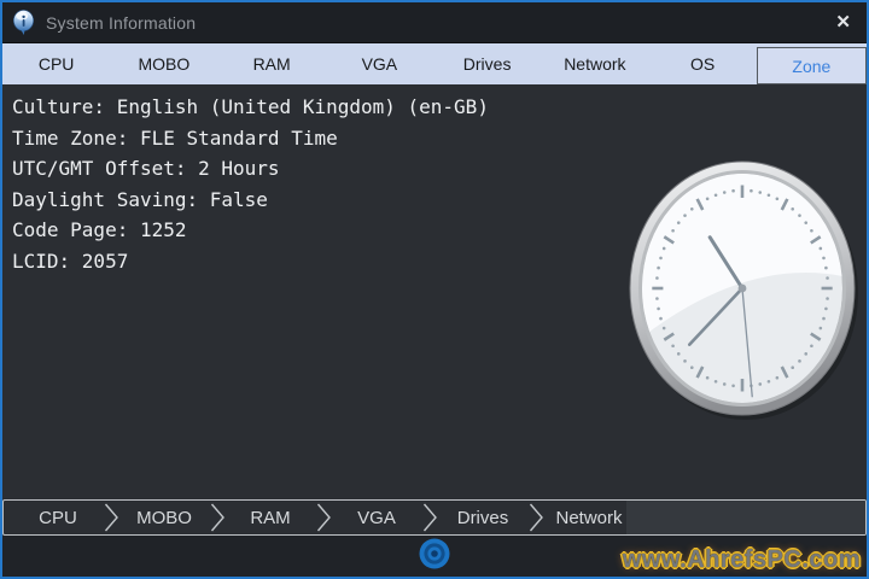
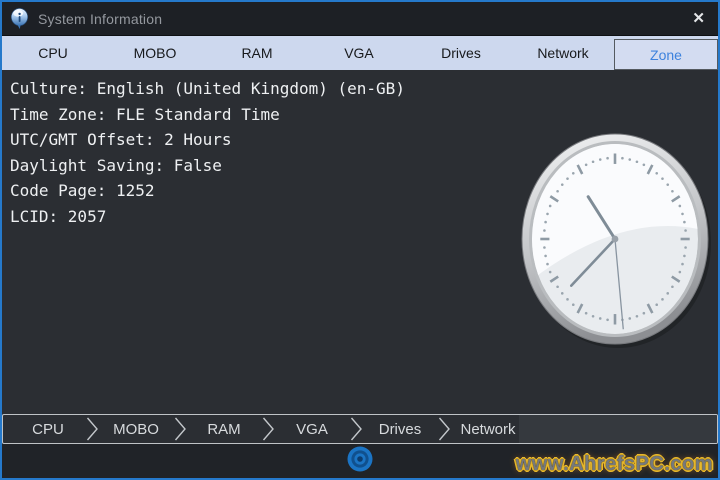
  System Information
  ✕
  CPU
  MOBO
  RAM
  VGA
  Drives
  Network
- OS
  Zone
  Culture: English (United Kingdom) (en-GB)
  Time Zone: FLE Standard Time
  UTC/GMT Offset: 2 Hours
  Daylight Saving: False
  Code Page: 1252
  LCID: 2057
  CPU
  MOBO
  RAM
  VGA
  Drives
  Network
  www.AhrefsPC.com
